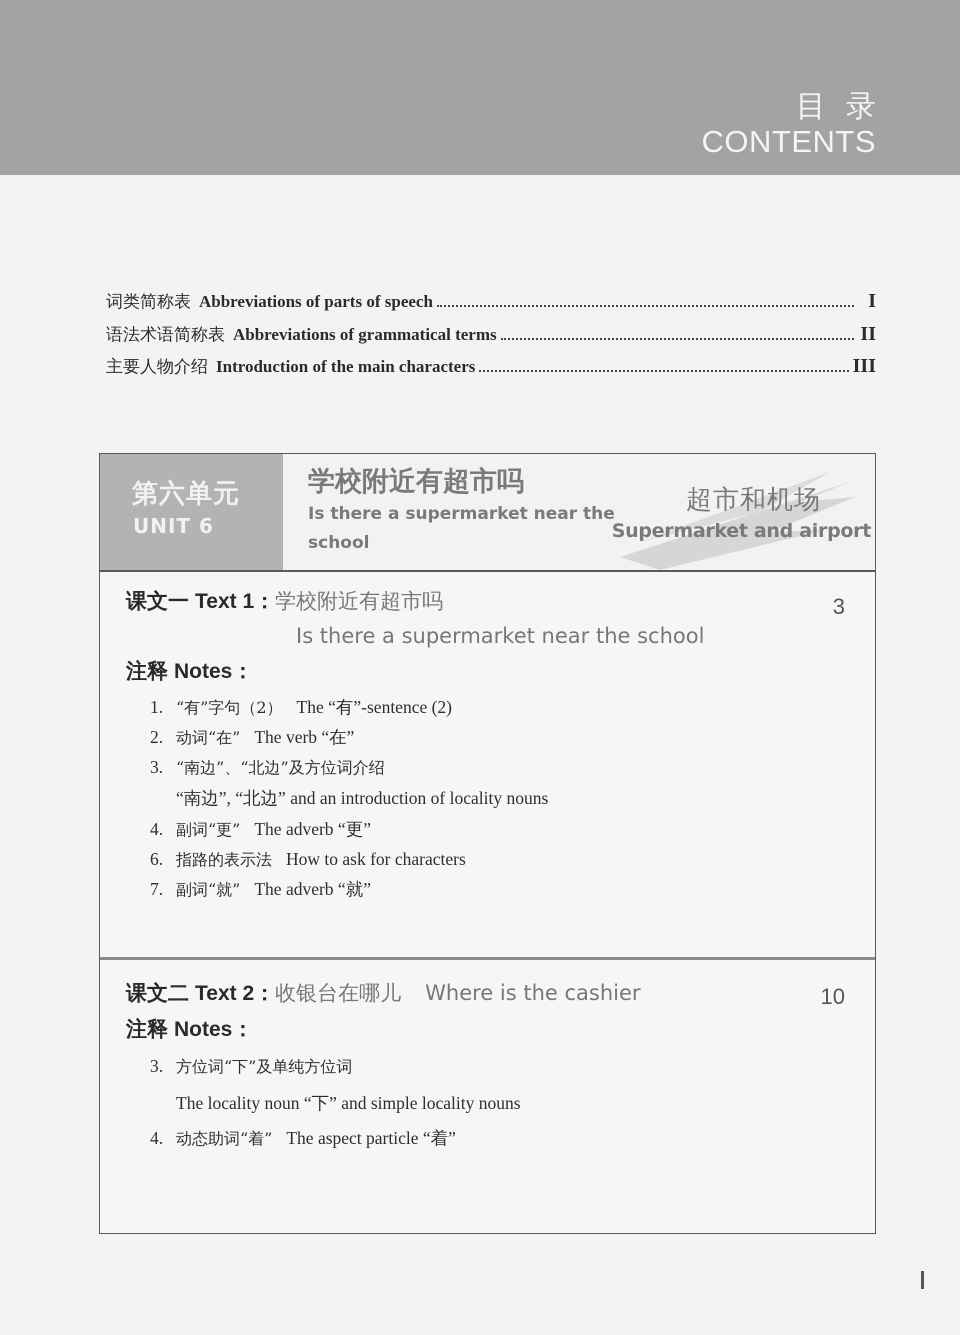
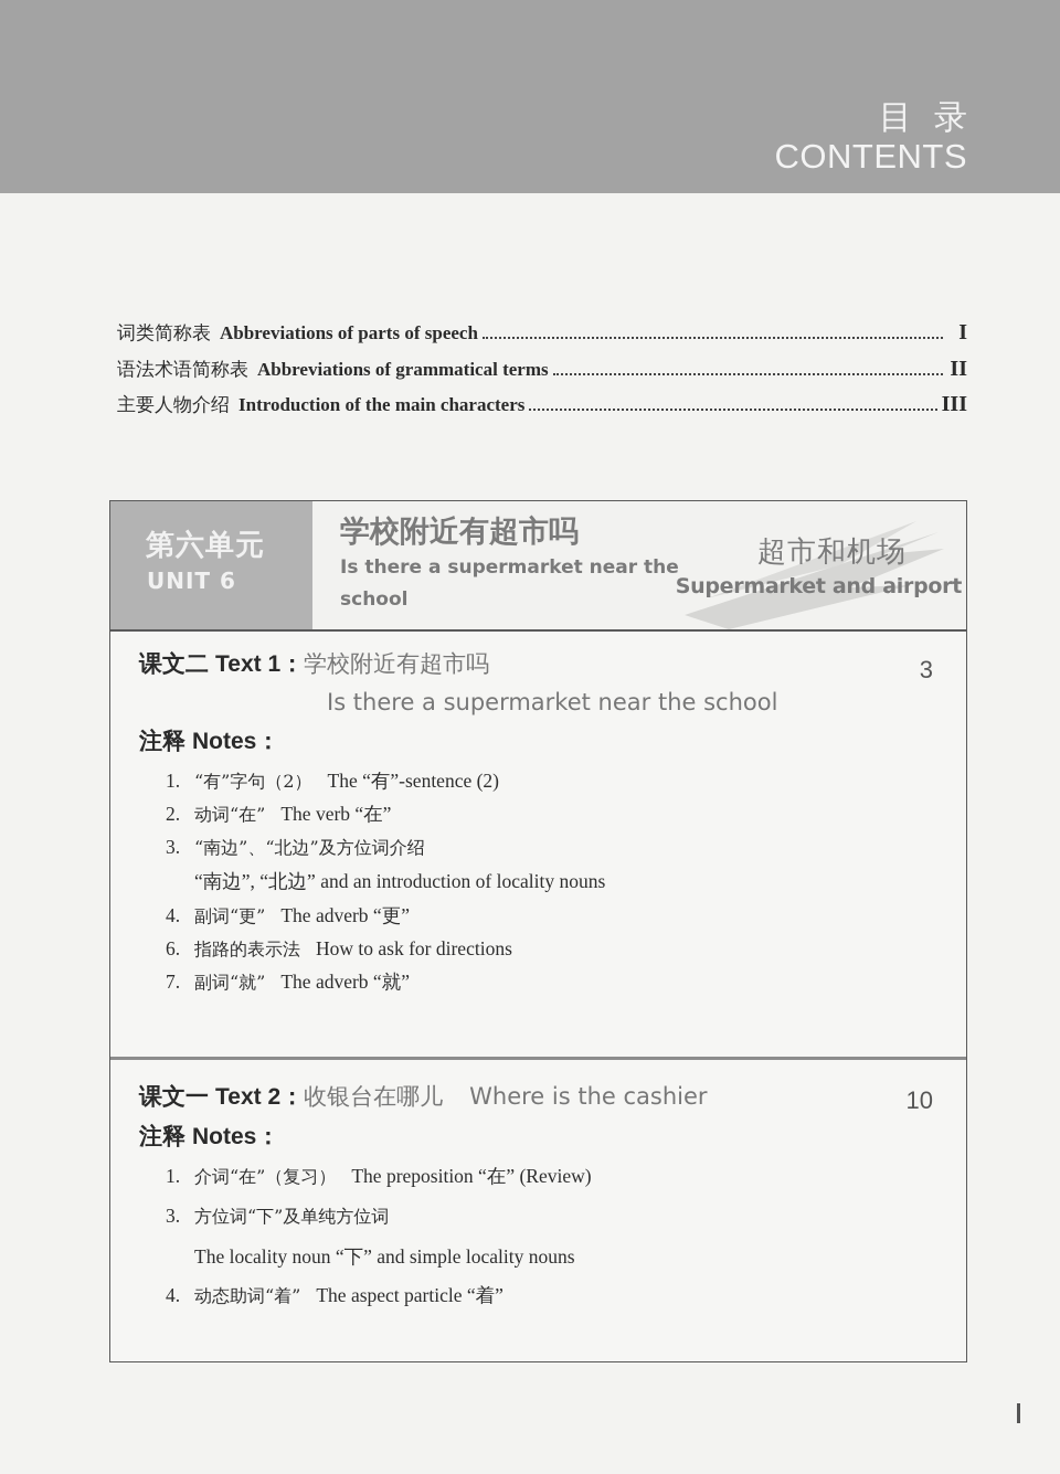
  目录
  CONTENTS
  词类简称表
  Abbreviations of parts of speech
  I
  语法术语简称表
  Abbreviations of grammatical terms
  II
  主要人物介绍
  Introduction of the main characters
  III
  第六单元
  UNIT 6
  学校附近有超市吗
  Is there a supermarket near the school
  超市和机场
  Supermarket and airport
- 课文一 Text 1：学校附近有超市吗
+ 课文二 Text 1：学校附近有超市吗
  Is there a supermarket near the school
  3
  注释 Notes：
  1. “有”字句（2） The “有”-sentence (2)
  2. 动词“在” The verb “在”
  3. “南边”、“北边”及方位词介绍
  “南边”, “北边” and an introduction of locality nouns
  4. 副词“更” The adverb “更”
- 6. 指路的表示法 How to ask for characters
+ 6. 指路的表示法 How to ask for directions
  7. 副词“就” The adverb “就”
- 课文二 Text 2：收银台在哪儿 Where is the cashier
+ 课文一 Text 2：收银台在哪儿 Where is the cashier
  10
  注释 Notes：
+ 1. 介词“在”（复习） The preposition “在” (Review)
  3. 方位词“下”及单纯方位词
  The locality noun “下” and simple locality nouns
  4. 动态助词“着” The aspect particle “着”
